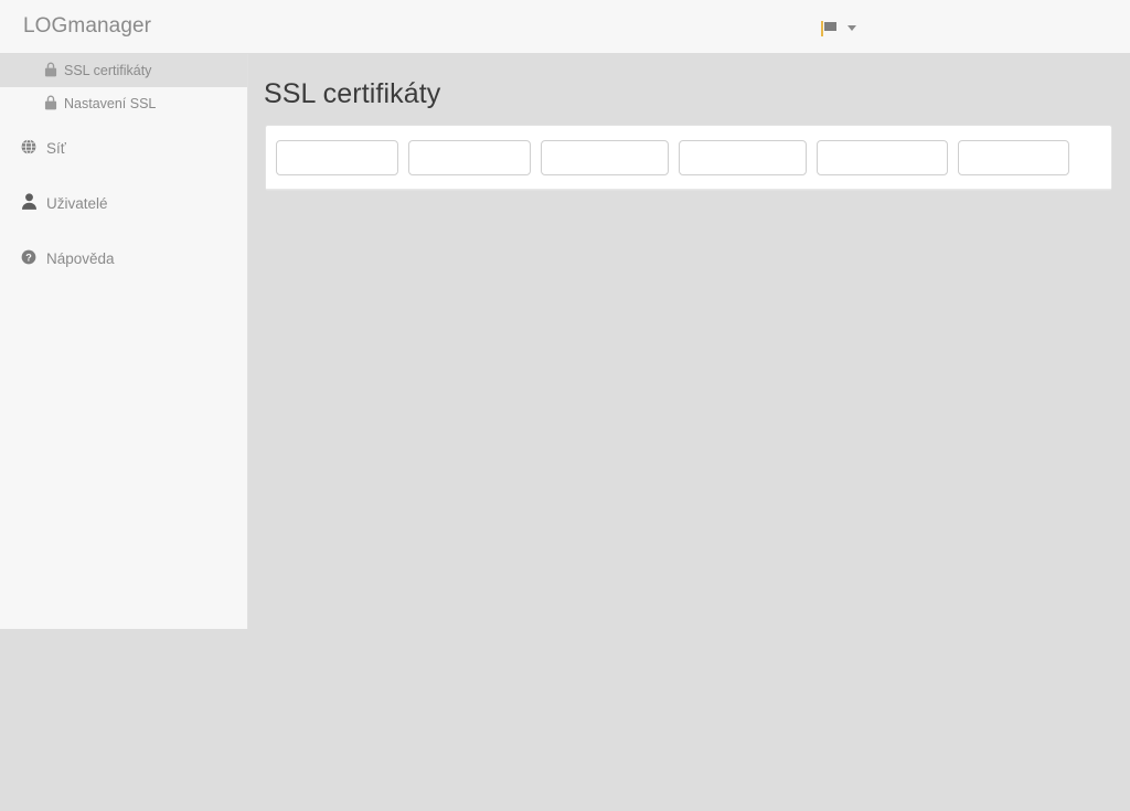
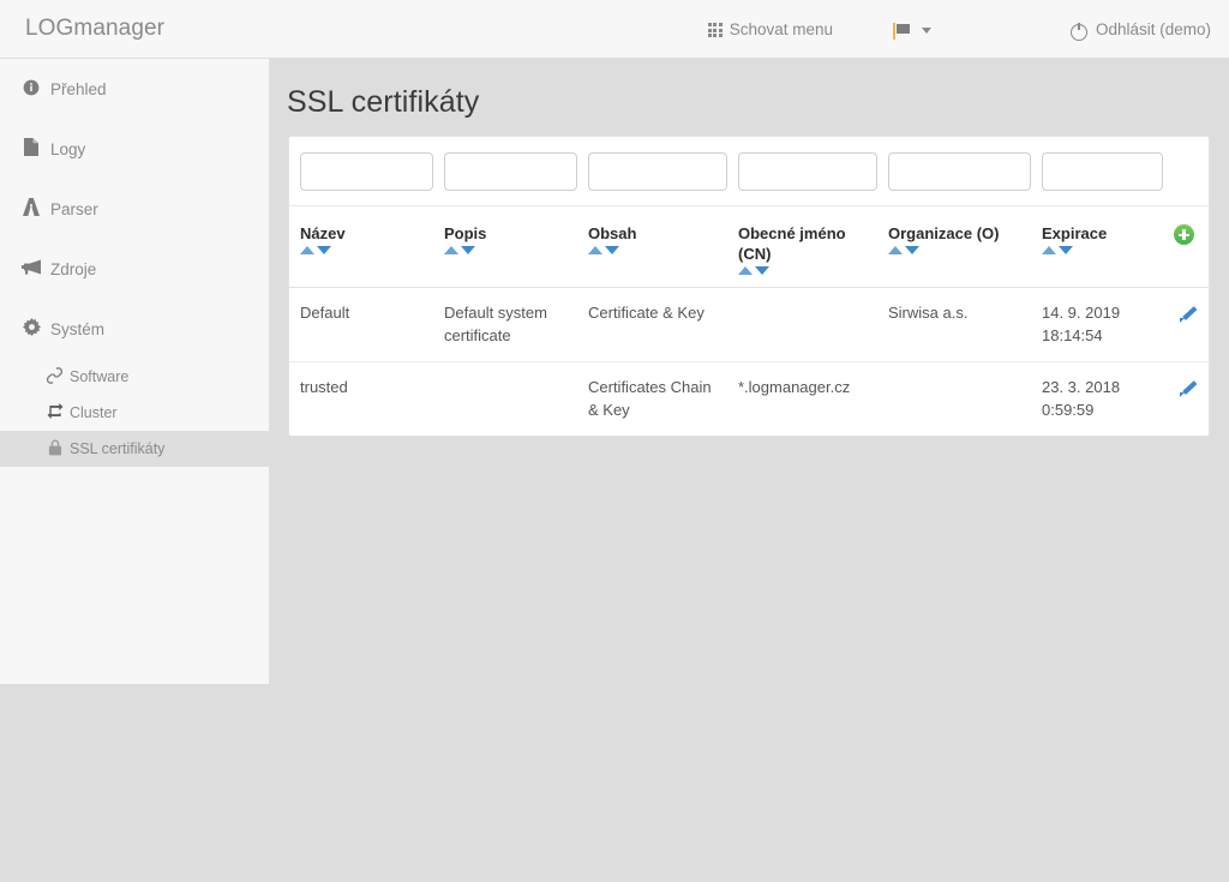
  LOGmanager
+ Schovat menu
+ Odhlásit (demo)
+ Přehled
+ Logy
+ Parser
+ Zdroje
+ Systém
+ Software
+ Cluster
  SSL certifikáty
- Nastavení SSL
- Síť
- Uživatelé
- ?
- Nápověda
  SSL certifikáty
+ Název	Popis	Obsah	Obecné jméno (CN)	Organizace (O)	Expirace
+ Default	Default system certificate	Certificate & Key		Sirwisa a.s.	14. 9. 2019 18:14:54
+ trusted		Certificates Chain & Key	*.logmanager.cz		23. 3. 2018 0:59:59
